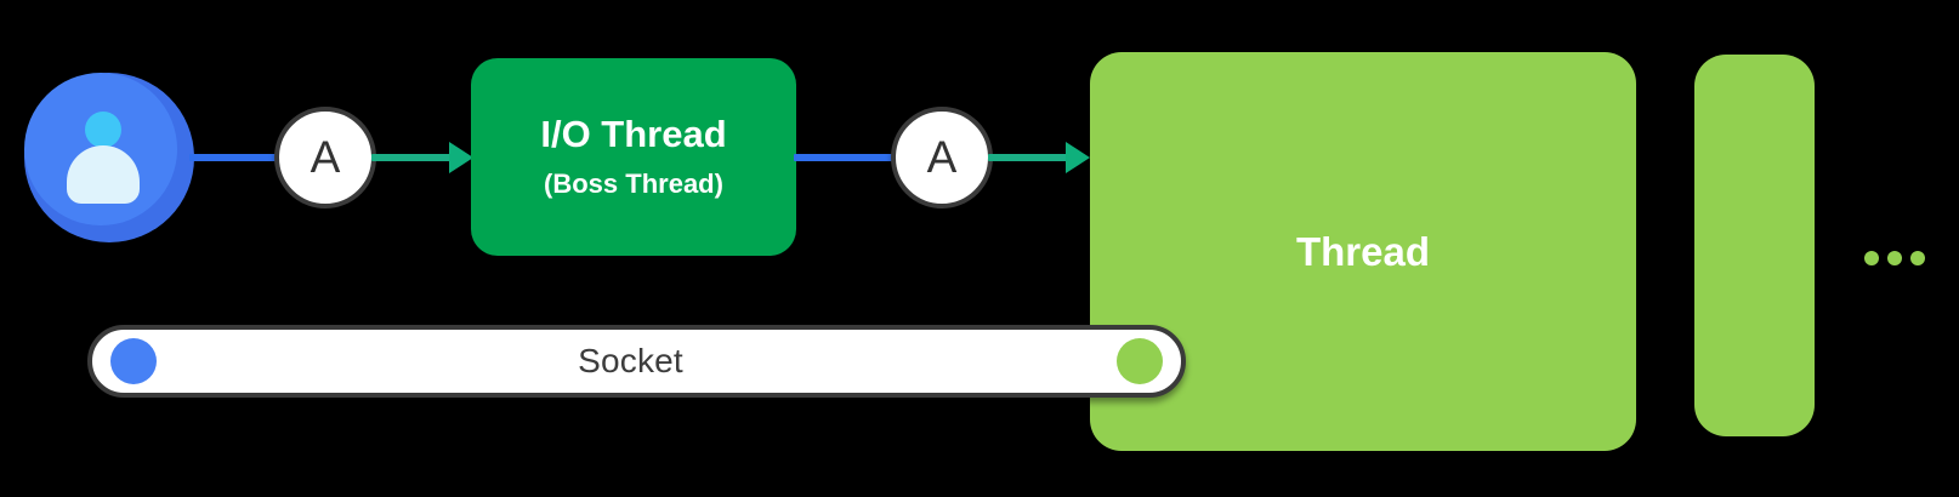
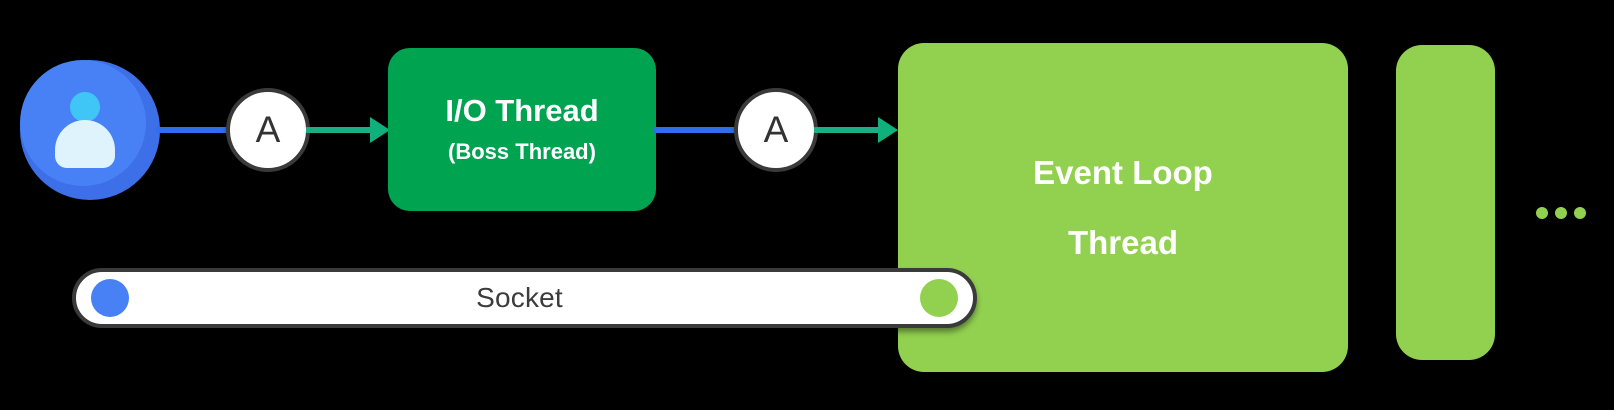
  A
  I/O Thread
  (Boss Thread)
  A
+ Event Loop
  Thread
  Socket
